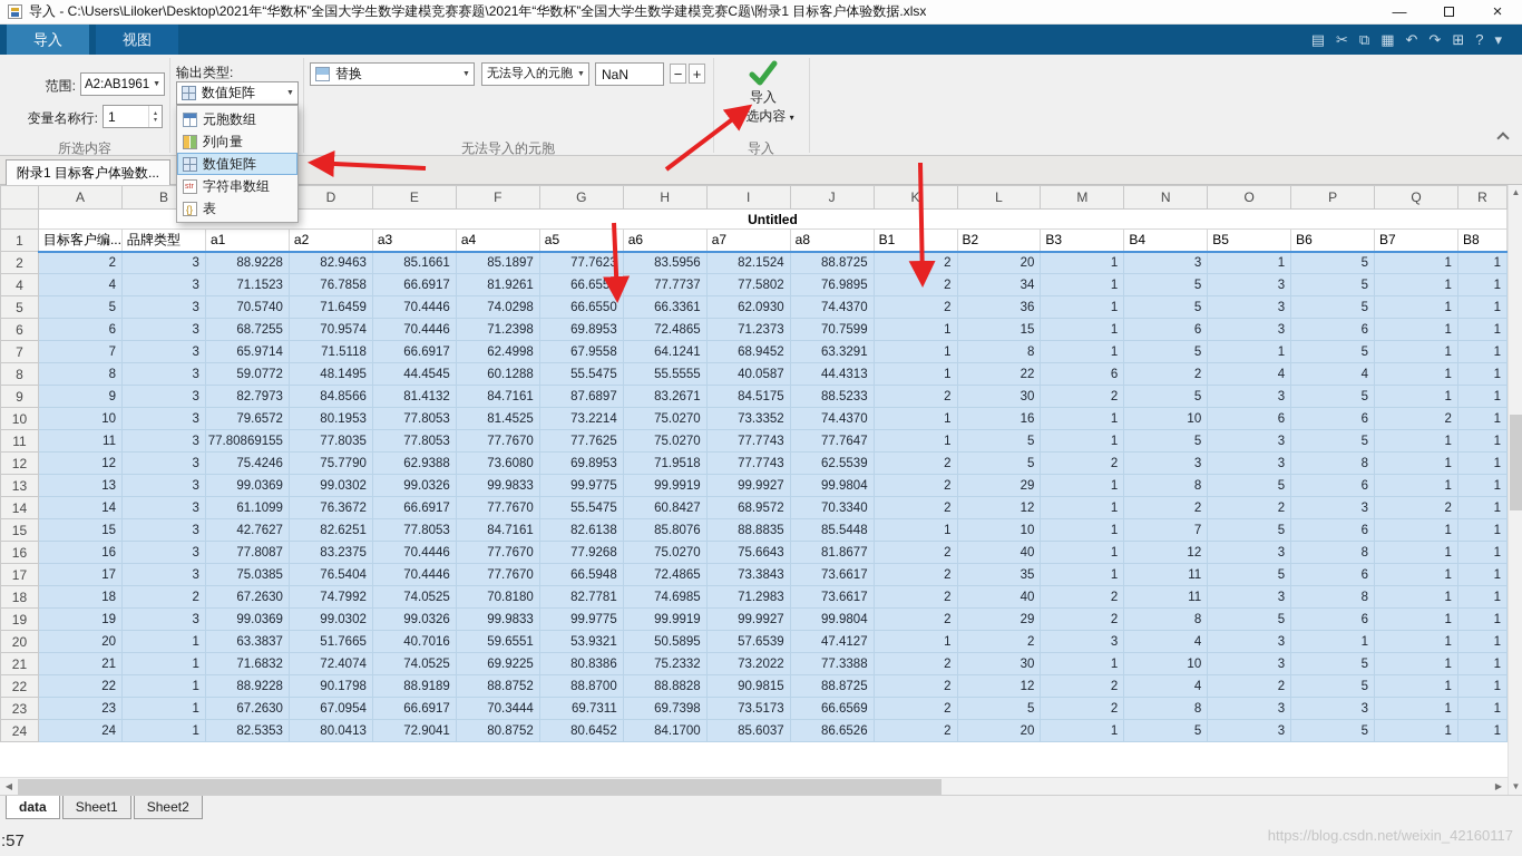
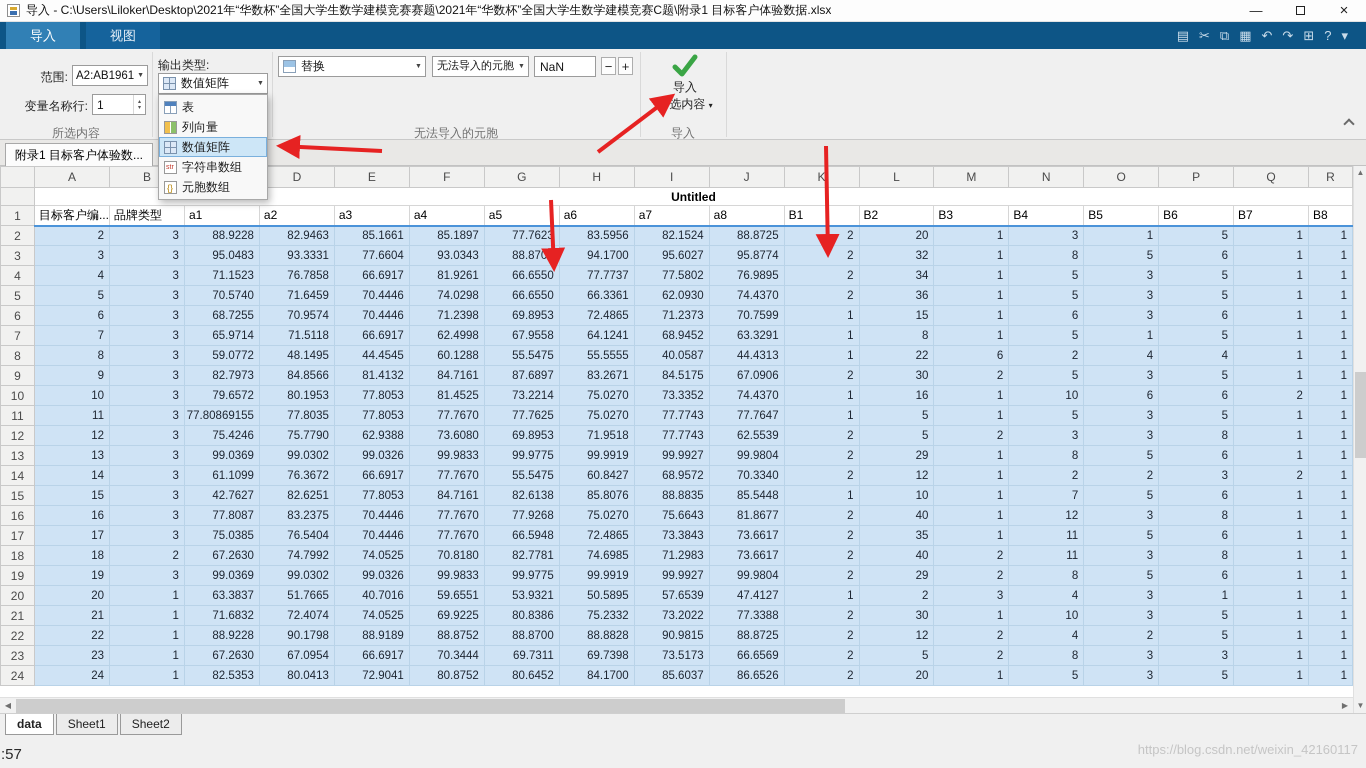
  导入 - C:\Users\Liloker\Desktop\2021年“华数杯”全国大学生数学建模竞赛赛题\2021年“华数杯”全国大学生数学建模竞赛C题\附录1 目标客户体验数据.xlsx
  —
  ×
  ▤
  ✂
  ⧉
  ▦
  ↶
  ↷
  ⊞
  ?
  ▾
  导入
  视图
  范围:
  A2:AB1961
  变量名称行:
  1
  所选内容
  输出类型:
  数值矩阵
  替换
  无法导入的元胞
  NaN
  −
  +
  无法导入的元胞
  导入
  选内容 ▾
  导入
- 元胞数组
+ 表
  列向量
  数值矩阵
  字符串数组
- 表
+ 元胞数组
  附录1 目标客户体验数...
  	A	B		D	E	F	G	H	I	J	K	L	M	N	O	P	Q	R
  	Untitled
  1	目标客户编...	品牌类型	a1	a2	a3	a4	a5	a6	a7	a8	B1	B2	B3	B4	B5	B6	B7	B8
  2	2	3	88.9228	82.9463	85.1661	85.1897	77.7623	83.5956	82.1524	88.8725	2	20	1	3	1	5	1	1
+ 3	3	3	95.0483	93.3331	77.6604	93.0343	88.8700	94.1700	95.6027	95.8774	2	32	1	8	5	6	1	1
  4	4	3	71.1523	76.7858	66.6917	81.9261	66.6550	77.7737	77.5802	76.9895	2	34	1	5	3	5	1	1
  5	5	3	70.5740	71.6459	70.4446	74.0298	66.6550	66.3361	62.0930	74.4370	2	36	1	5	3	5	1	1
  6	6	3	68.7255	70.9574	70.4446	71.2398	69.8953	72.4865	71.2373	70.7599	1	15	1	6	3	6	1	1
  7	7	3	65.9714	71.5118	66.6917	62.4998	67.9558	64.1241	68.9452	63.3291	1	8	1	5	1	5	1	1
  8	8	3	59.0772	48.1495	44.4545	60.1288	55.5475	55.5555	40.0587	44.4313	1	22	6	2	4	4	1	1
- 9	9	3	82.7973	84.8566	81.4132	84.7161	87.6897	83.2671	84.5175	88.5233	2	30	2	5	3	5	1	1
+ 9	9	3	82.7973	84.8566	81.4132	84.7161	87.6897	83.2671	84.5175	67.0906	2	30	2	5	3	5	1	1
  10	10	3	79.6572	80.1953	77.8053	81.4525	73.2214	75.0270	73.3352	74.4370	1	16	1	10	6	6	2	1
  11	11	3	77.80869155	77.8035	77.8053	77.7670	77.7625	75.0270	77.7743	77.7647	1	5	1	5	3	5	1	1
  12	12	3	75.4246	75.7790	62.9388	73.6080	69.8953	71.9518	77.7743	62.5539	2	5	2	3	3	8	1	1
  13	13	3	99.0369	99.0302	99.0326	99.9833	99.9775	99.9919	99.9927	99.9804	2	29	1	8	5	6	1	1
  14	14	3	61.1099	76.3672	66.6917	77.7670	55.5475	60.8427	68.9572	70.3340	2	12	1	2	2	3	2	1
  15	15	3	42.7627	82.6251	77.8053	84.7161	82.6138	85.8076	88.8835	85.5448	1	10	1	7	5	6	1	1
  16	16	3	77.8087	83.2375	70.4446	77.7670	77.9268	75.0270	75.6643	81.8677	2	40	1	12	3	8	1	1
  17	17	3	75.0385	76.5404	70.4446	77.7670	66.5948	72.4865	73.3843	73.6617	2	35	1	11	5	6	1	1
  18	18	2	67.2630	74.7992	74.0525	70.8180	82.7781	74.6985	71.2983	73.6617	2	40	2	11	3	8	1	1
  19	19	3	99.0369	99.0302	99.0326	99.9833	99.9775	99.9919	99.9927	99.9804	2	29	2	8	5	6	1	1
  20	20	1	63.3837	51.7665	40.7016	59.6551	53.9321	50.5895	57.6539	47.4127	1	2	3	4	3	1	1	1
  21	21	1	71.6832	72.4074	74.0525	69.9225	80.8386	75.2332	73.2022	77.3388	2	30	1	10	3	5	1	1
  22	22	1	88.9228	90.1798	88.9189	88.8752	88.8700	88.8828	90.9815	88.8725	2	12	2	4	2	5	1	1
  23	23	1	67.2630	67.0954	66.6917	70.3444	69.7311	69.7398	73.5173	66.6569	2	5	2	8	3	3	1	1
  24	24	1	82.5353	80.0413	72.9041	80.8752	80.6452	84.1700	85.6037	86.6526	2	20	1	5	3	5	1	1
  ▲
  ▼
  ◀
  ▶
  data
  Sheet1
  Sheet2
  :57
  https://blog.csdn.net/weixin_42160117
